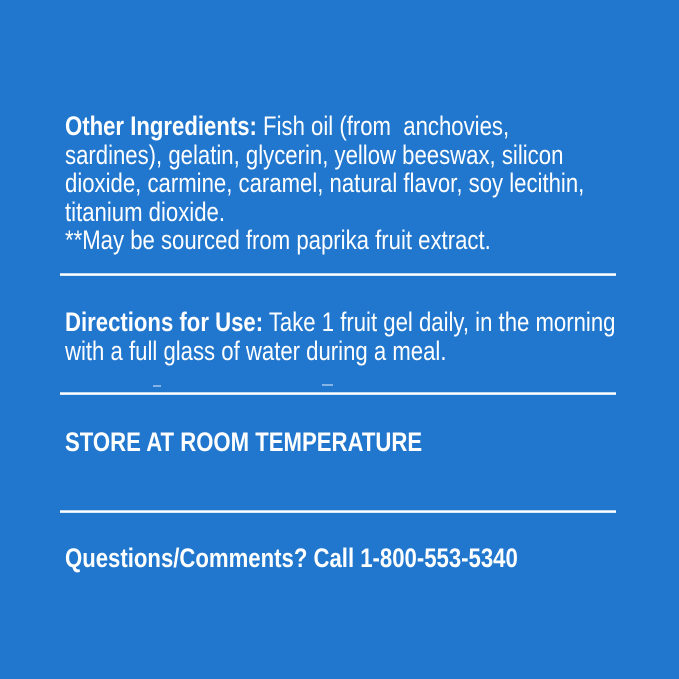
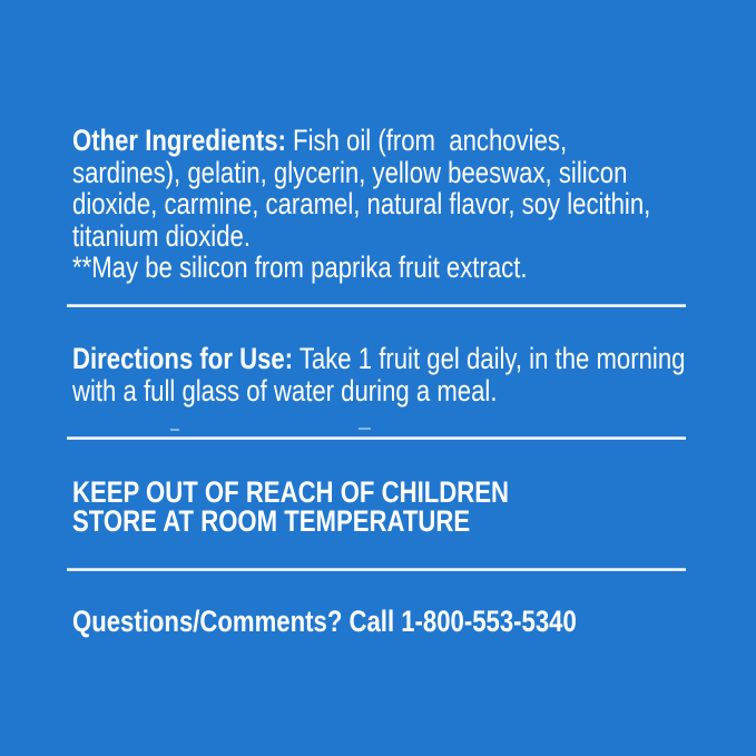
  Other Ingredients: Fish oil (from anchovies,
  sardines), gelatin, glycerin, yellow beeswax, silicon
  dioxide, carmine, caramel, natural flavor, soy lecithin,
  titanium dioxide.
- **May be sourced from paprika fruit extract.
+ **May be silicon from paprika fruit extract.
  Directions for Use: Take 1 fruit gel daily, in the morning
  with a full glass of water during a meal.
+ KEEP OUT OF REACH OF CHILDREN
  STORE AT ROOM TEMPERATURE
  Questions/Comments? Call 1-800-553-5340
